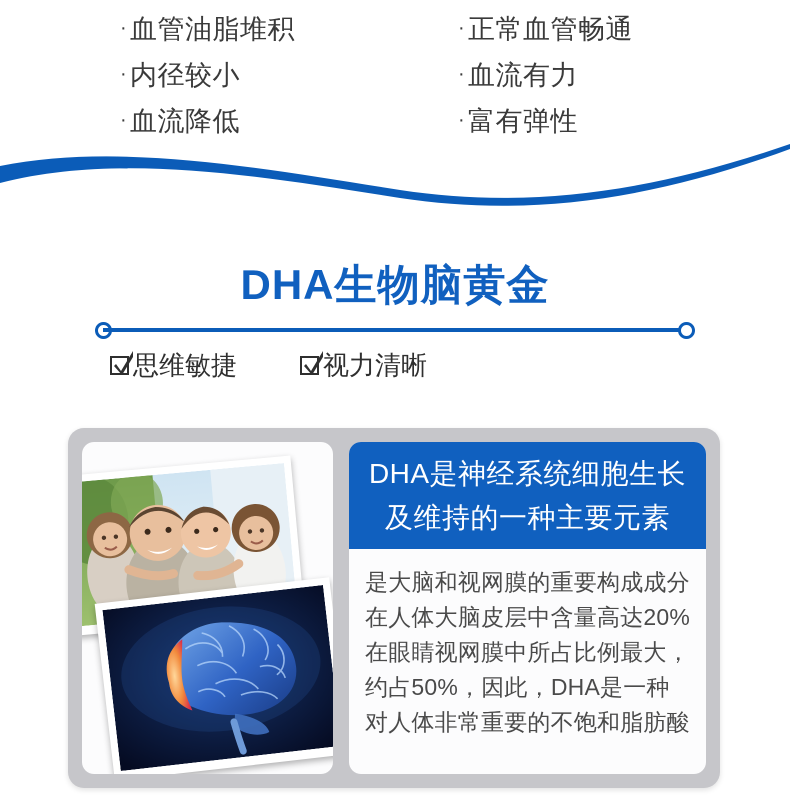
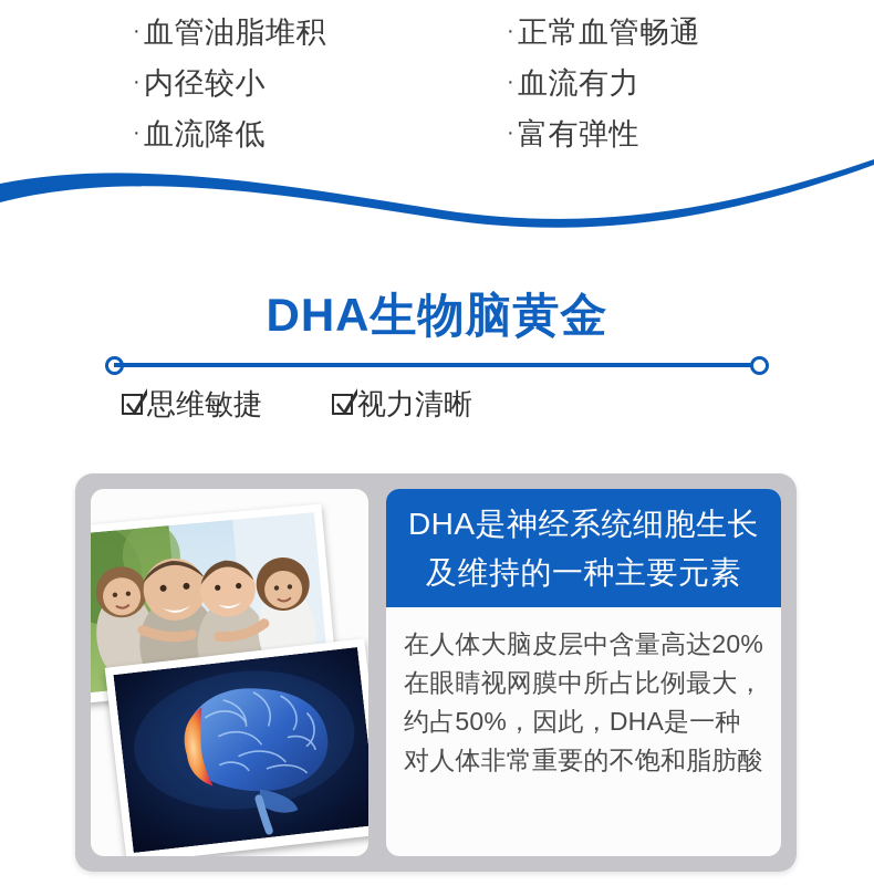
  ·
  血管油脂堆积
  ·
  内径较小
  ·
  血流降低
  ·
  正常血管畅通
  ·
  血流有力
  ·
  富有弹性
  DHA生物脑黄金
  思维敏捷
  视力清晰
  DHA是神经系统细胞生长
  及维持的一种主要元素
- 是大脑和视网膜的重要构成成分
  在人体大脑皮层中含量高达20%
  在眼睛视网膜中所占比例最大，
  约占50%，因此，DHA是一种
  对人体非常重要的不饱和脂肪酸
